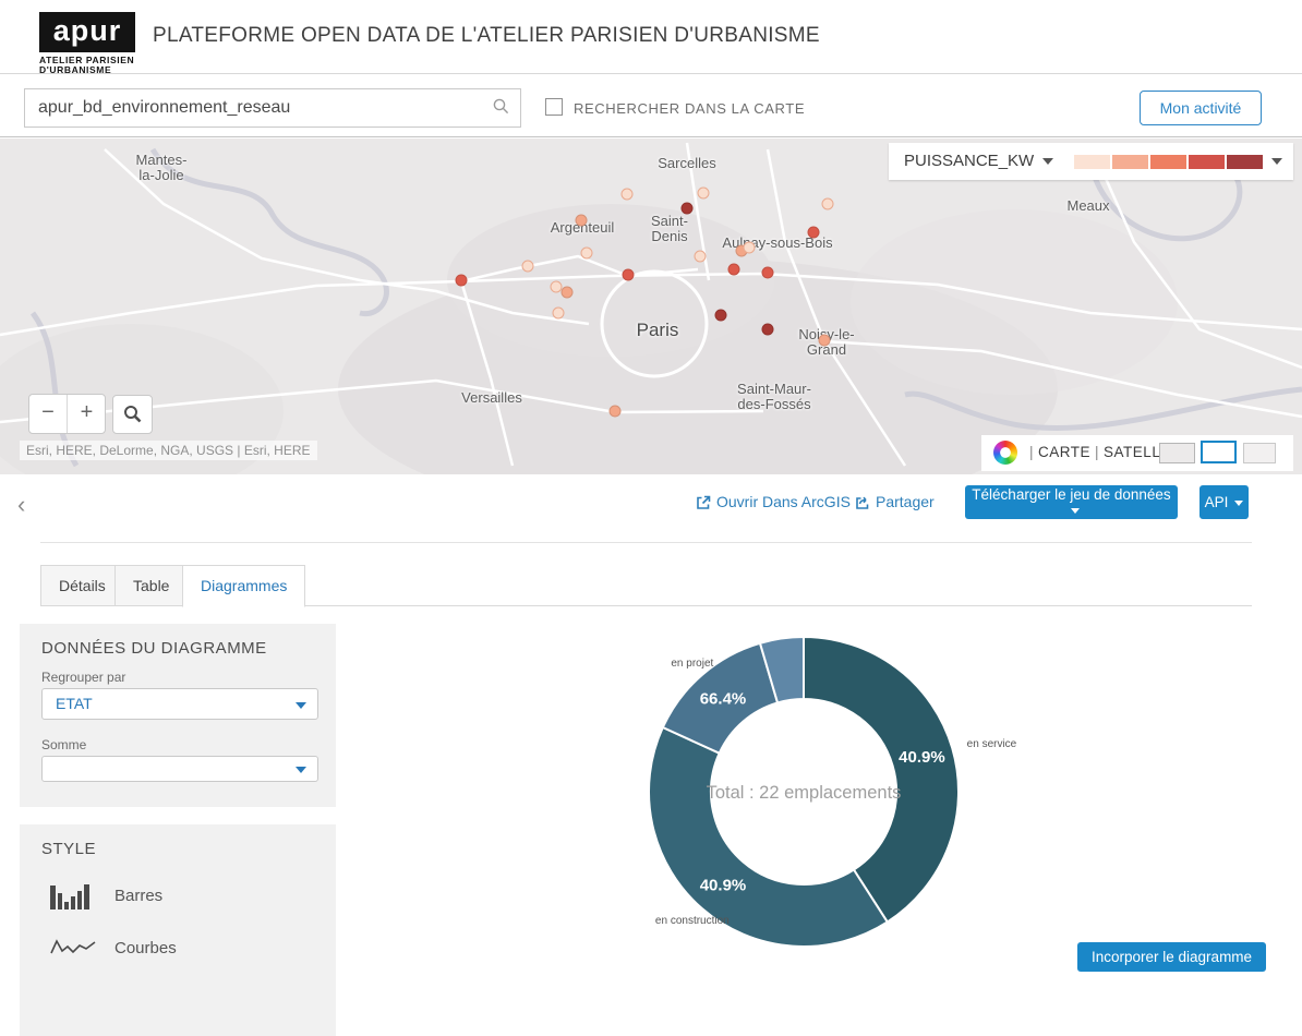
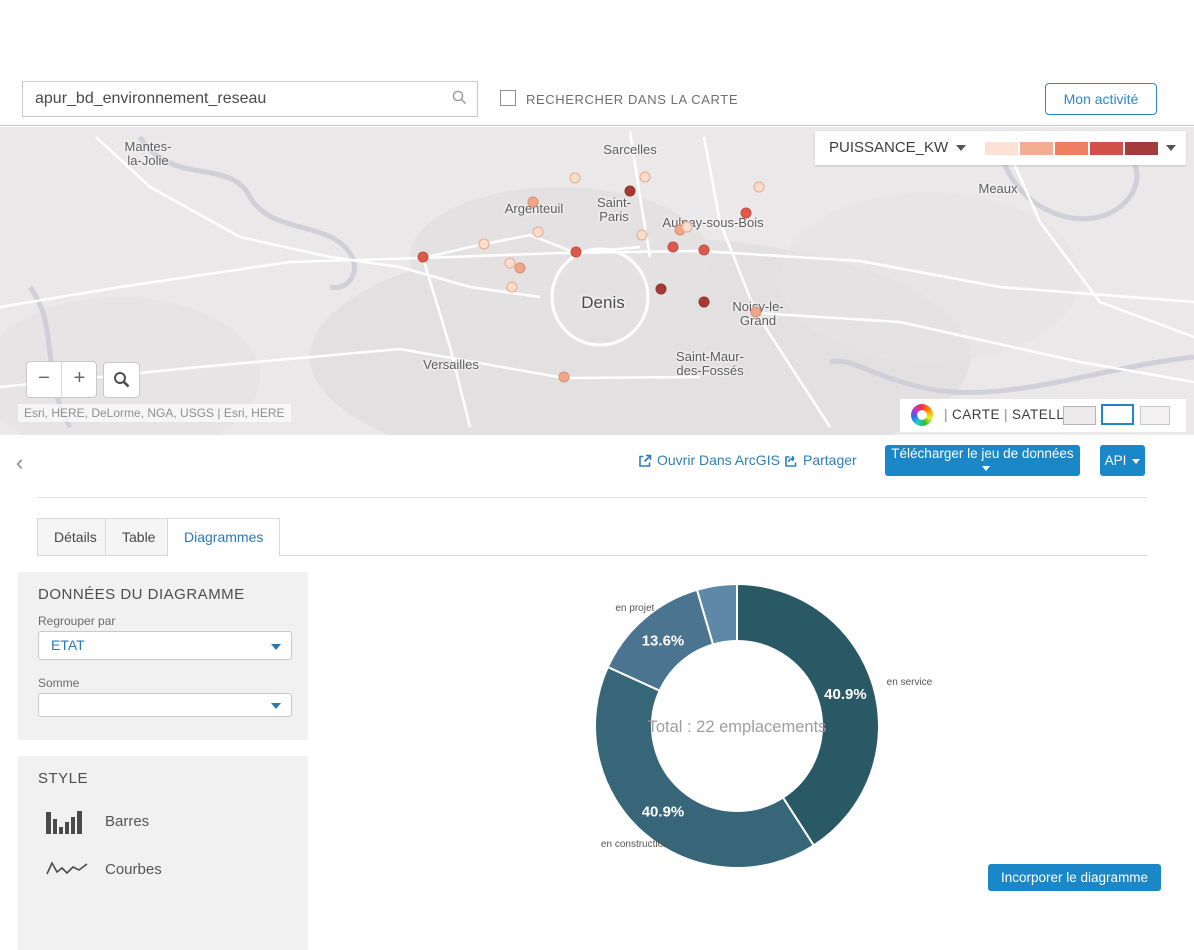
- apur
- ATELIER PARISIEN
- D'URBANISME
- PLATEFORME OPEN DATA DE L'ATELIER PARISIEN D'URBANISME
  apur_bd_environnement_reseau
  RECHERCHER DANS LA CARTE
  Mon activité
  Mantes-
  la-Jolie
  Sarcelles
  Argenteuil
  Saint-
- Denis
+ Paris
  Aulay-sous-Bois
  Meaux
- Paris
+ Denis
  Noiy-le-
  Grand
  Versailles
  Saint-Maur-
  des-Fossés
  PUISSANCE_KW
  −
  +
  Esri, HERE, DeLorme, NGA, USGS | Esri, HERE
  | CARTE | SATELL
  ‹
  Ouvrir Dans ArcGIS
  Partager
  Télécharger le jeu de données
  API
  Détails
  Table
  Diagrammes
  DONNÉES DU DIAGRAMME
  Regrouper par
  ETAT
  Somme
  STYLE
  Barres
  Courbes
  40.9%
  en service
  40.9%
  en construction
- 66.4%
+ 13.6%
  en projet
  Total : 22 emplacements
  Incorporer le diagramme
